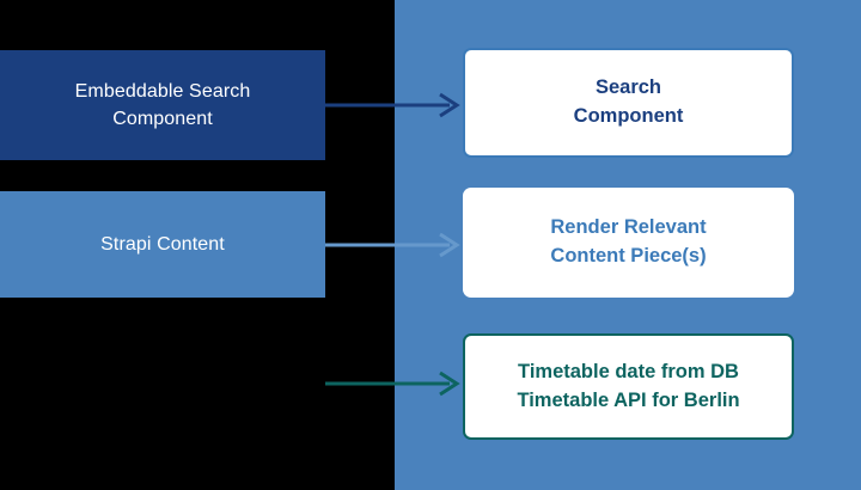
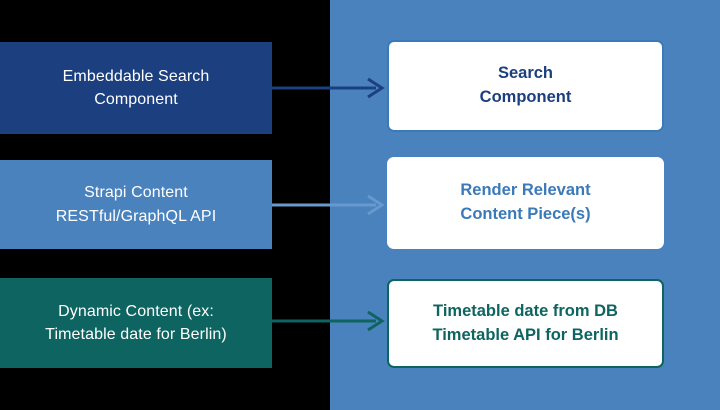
  Embeddable Search
  Component
  Strapi Content
+ RESTful/GraphQL API
+ Dynamic Content (ex:
+ Timetable date for Berlin)
  Search
  Component
  Render Relevant
  Content Piece(s)
  Timetable date from DB
  Timetable API for Berlin
